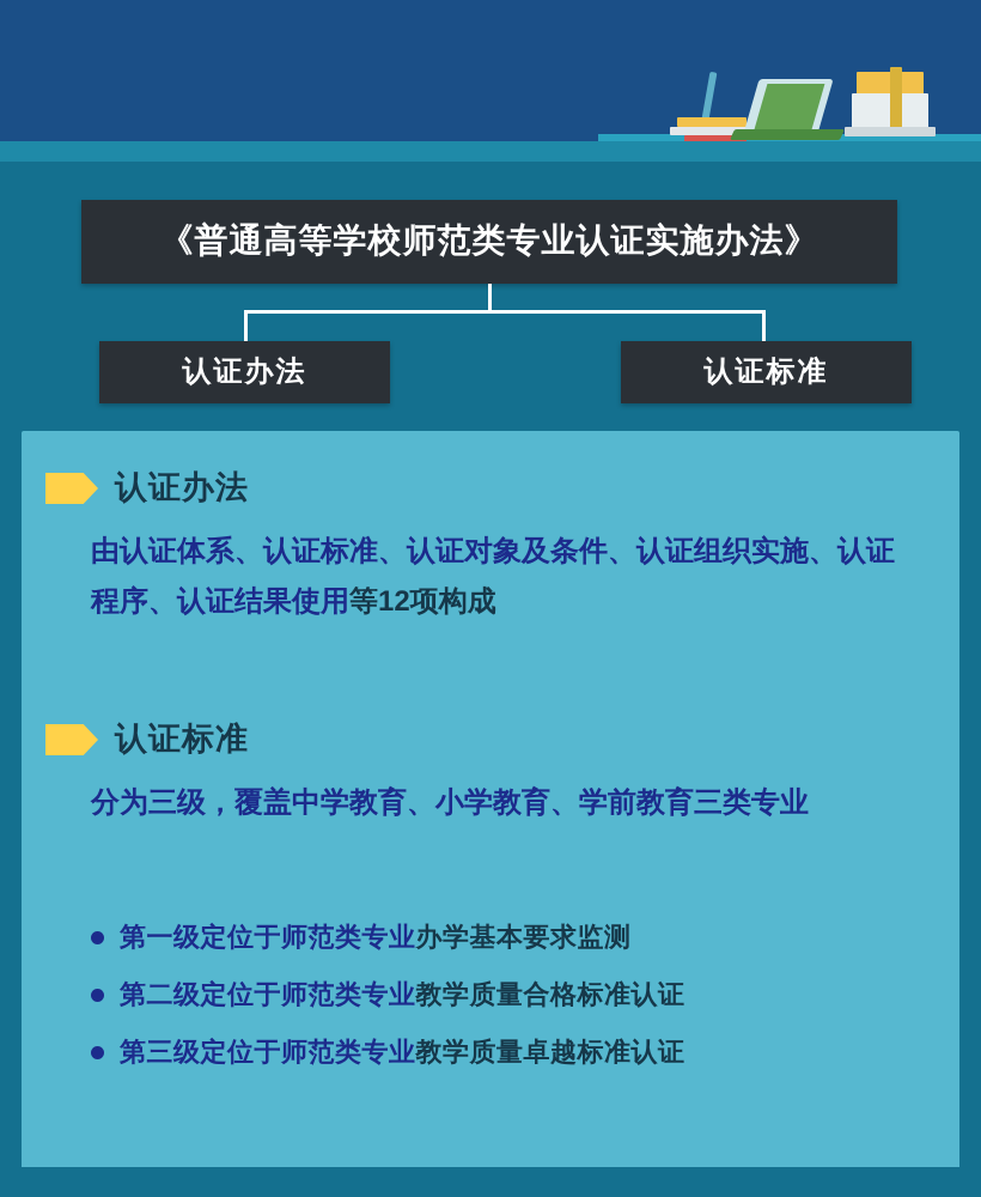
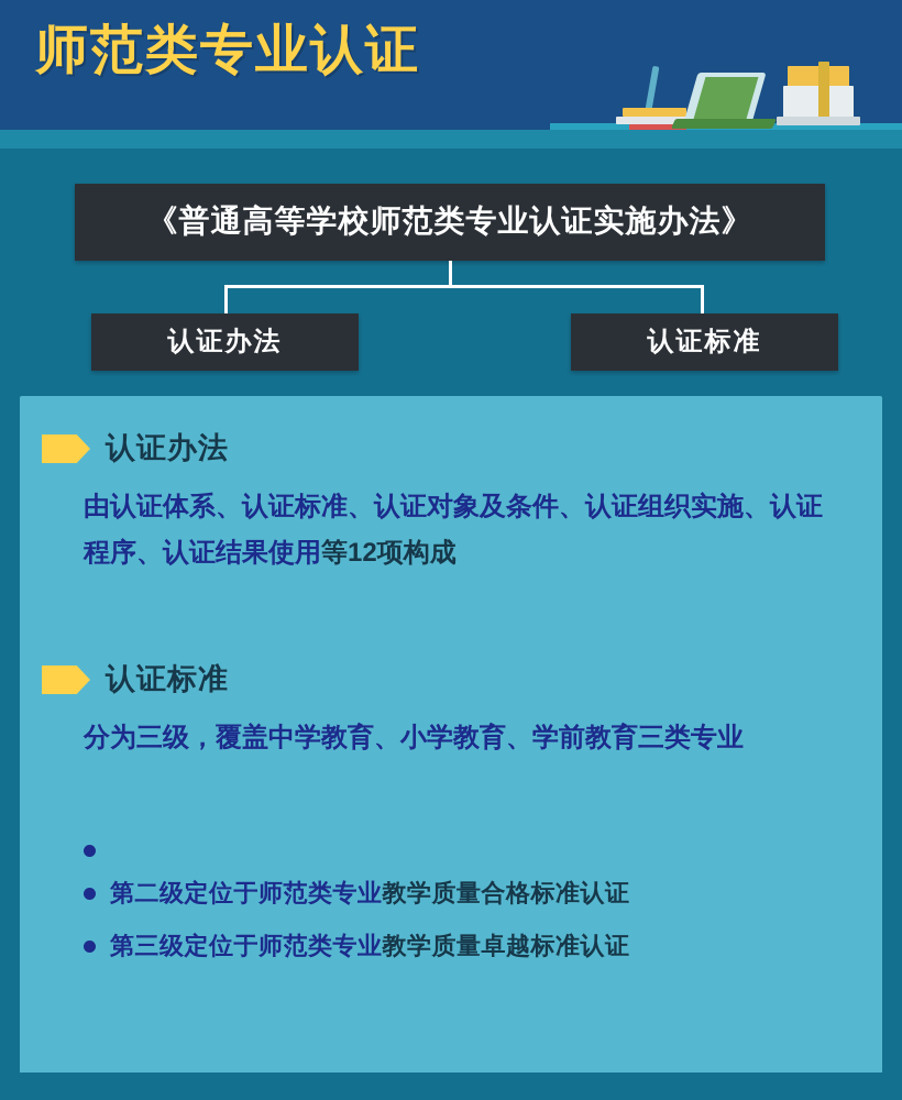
+ 师范类专业认证
  《普通高等学校师范类专业认证实施办法》
  认证办法
  认证标准
  认证办法
  由认证体系、认证标准、认证对象及条件、认证组织实施、认证程序、认证结果使用等12项构成
  认证标准
  分为三级，覆盖中学教育、小学教育、学前教育三类专业
- 第一级定位于师范类专业办学基本要求监测
  第二级定位于师范类专业教学质量合格标准认证
  第三级定位于师范类专业教学质量卓越标准认证
